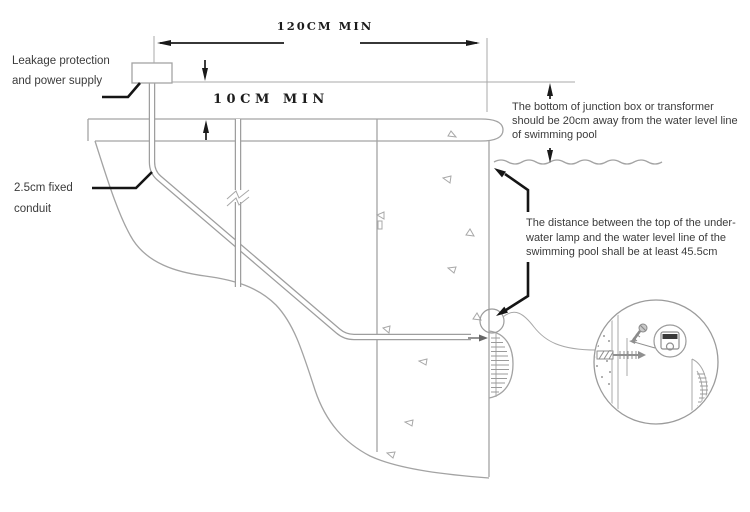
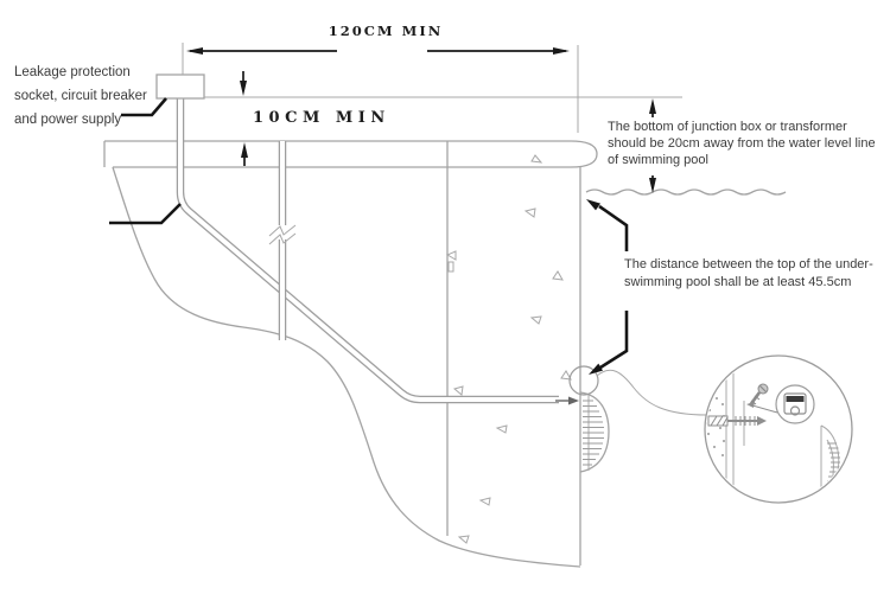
  Leakage protection
+ socket, circuit breaker
  and power supply
- 2.5cm fixed
- conduit
  120CM MIN
  10CM MIN
  The bottom of junction box or transformer
  should be 20cm away from the water level line
  of swimming pool
  The distance between the top of the under-
- water lamp and the water level line of the
  swimming pool shall be at least 45.5cm
